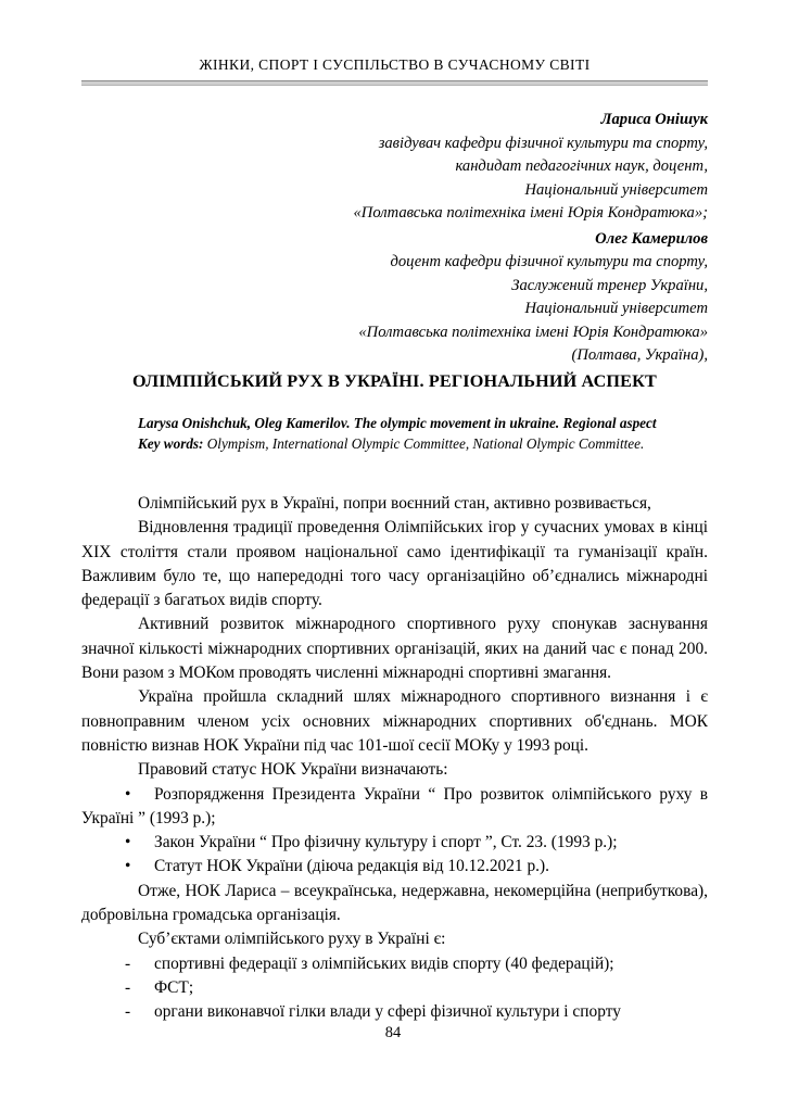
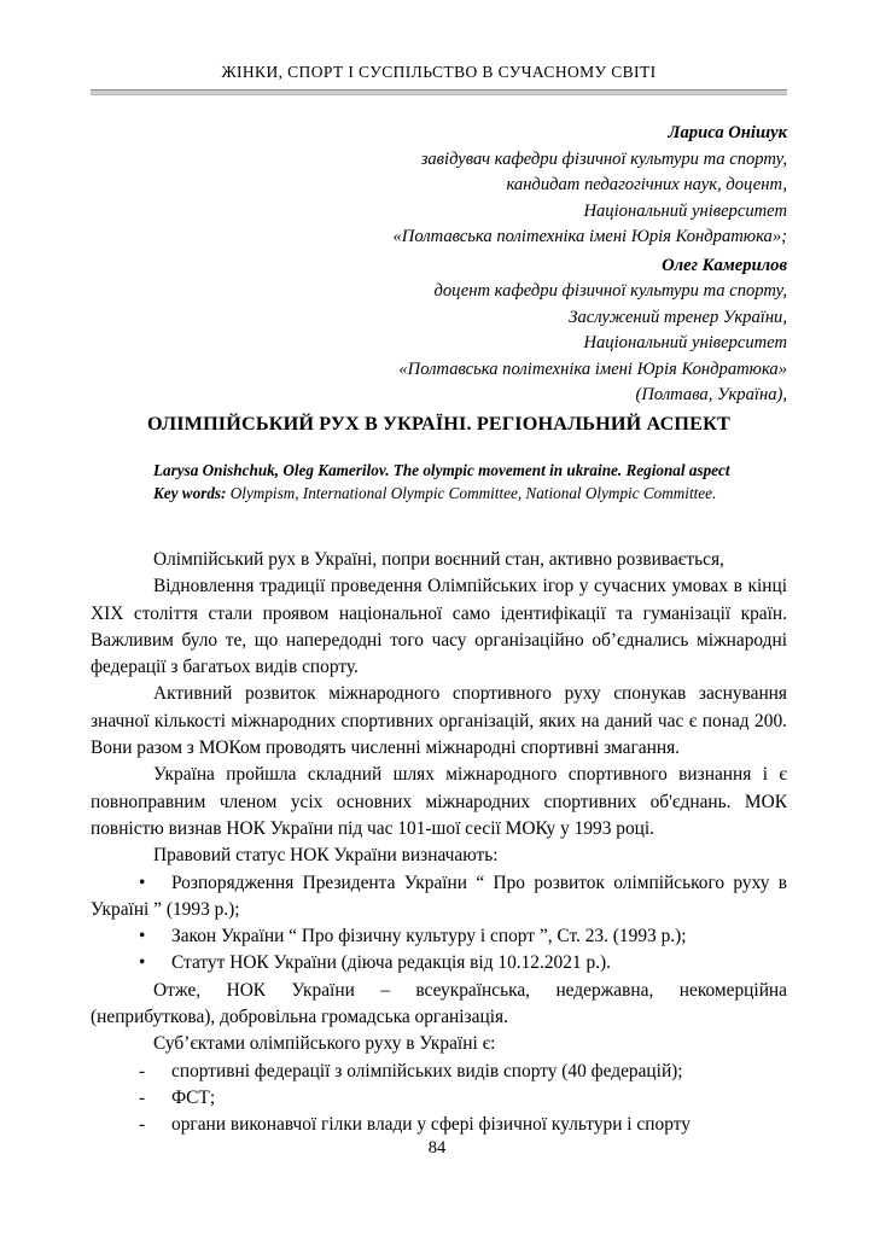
  ЖІНКИ, СПОРТ І СУСПІЛЬСТВО В СУЧАСНОМУ СВІТІ
  Лариса Онішук
  завідувач кафедри фізичної культури та спорту,
  кандидат педагогічних наук, доцент,
  Національний університет
  «Полтавська політехніка імені Юрія Кондратюка»;
  Олег Камерилов
  доцент кафедри фізичної культури та спорту,
  Заслужений тренер України,
  Національний університет
  «Полтавська політехніка імені Юрія Кондратюка»
  (Полтава, Україна),
  ОЛІМПІЙСЬКИЙ РУХ В УКРАЇНІ. РЕГІОНАЛЬНИЙ АСПЕКТ
  Larysa Onishchuk, Oleg Kamerilov. The olympic movement in ukraine. Regional aspect
  Key words: Olympism, International Olympic Committee, National Olympic Committee.
  Олімпійський рух в Україні, попри воєнний стан, активно розвивається,
  Відновлення традиції проведення Олімпійських ігор у сучасних умовах в кінці XIX століття стали проявом національної само ідентифікації та гуманізації країн. Важливим було те, що напередодні того часу організаційно об’єднались міжнародні федерації з багатьох видів спорту.
  Активний розвиток міжнародного спортивного руху спонукав заснування значної кількості міжнародних спортивних організацій, яких на даний час є понад 200. Вони разом з МОКом проводять численні міжнародні спортивні змагання.
  Україна пройшла складний шлях міжнародного спортивного визнання і є повноправним членом усіх основних міжнародних спортивних об'єднань. МОК повністю визнав НОК України під час 101-шої сесії МОКу у 1993 році.
  Правовий статус НОК України визначають:
  •
  Розпорядження Президента України “ Про розвиток олімпійського руху в Україні ” (1993 р.);
  •
  Закон України “ Про фізичну культуру і спорт ”, Ст. 23. (1993 р.);
  •
  Статут НОК України (діюча редакція від 10.12.2021 р.).
- Отже, НОК Лариса – всеукраїнська, недержавна, некомерційна (неприбуткова), добровільна громадська організація.
+ Отже, НОК України – всеукраїнська, недержавна, некомерційна (неприбуткова), добровільна громадська організація.
  Суб’єктами олімпійського руху в Україні є:
  -
  спортивні федерації з олімпійських видів спорту (40 федерацій);
  -
  ФСТ;
  -
  органи виконавчої гілки влади у сфері фізичної культури і спорту
  84
